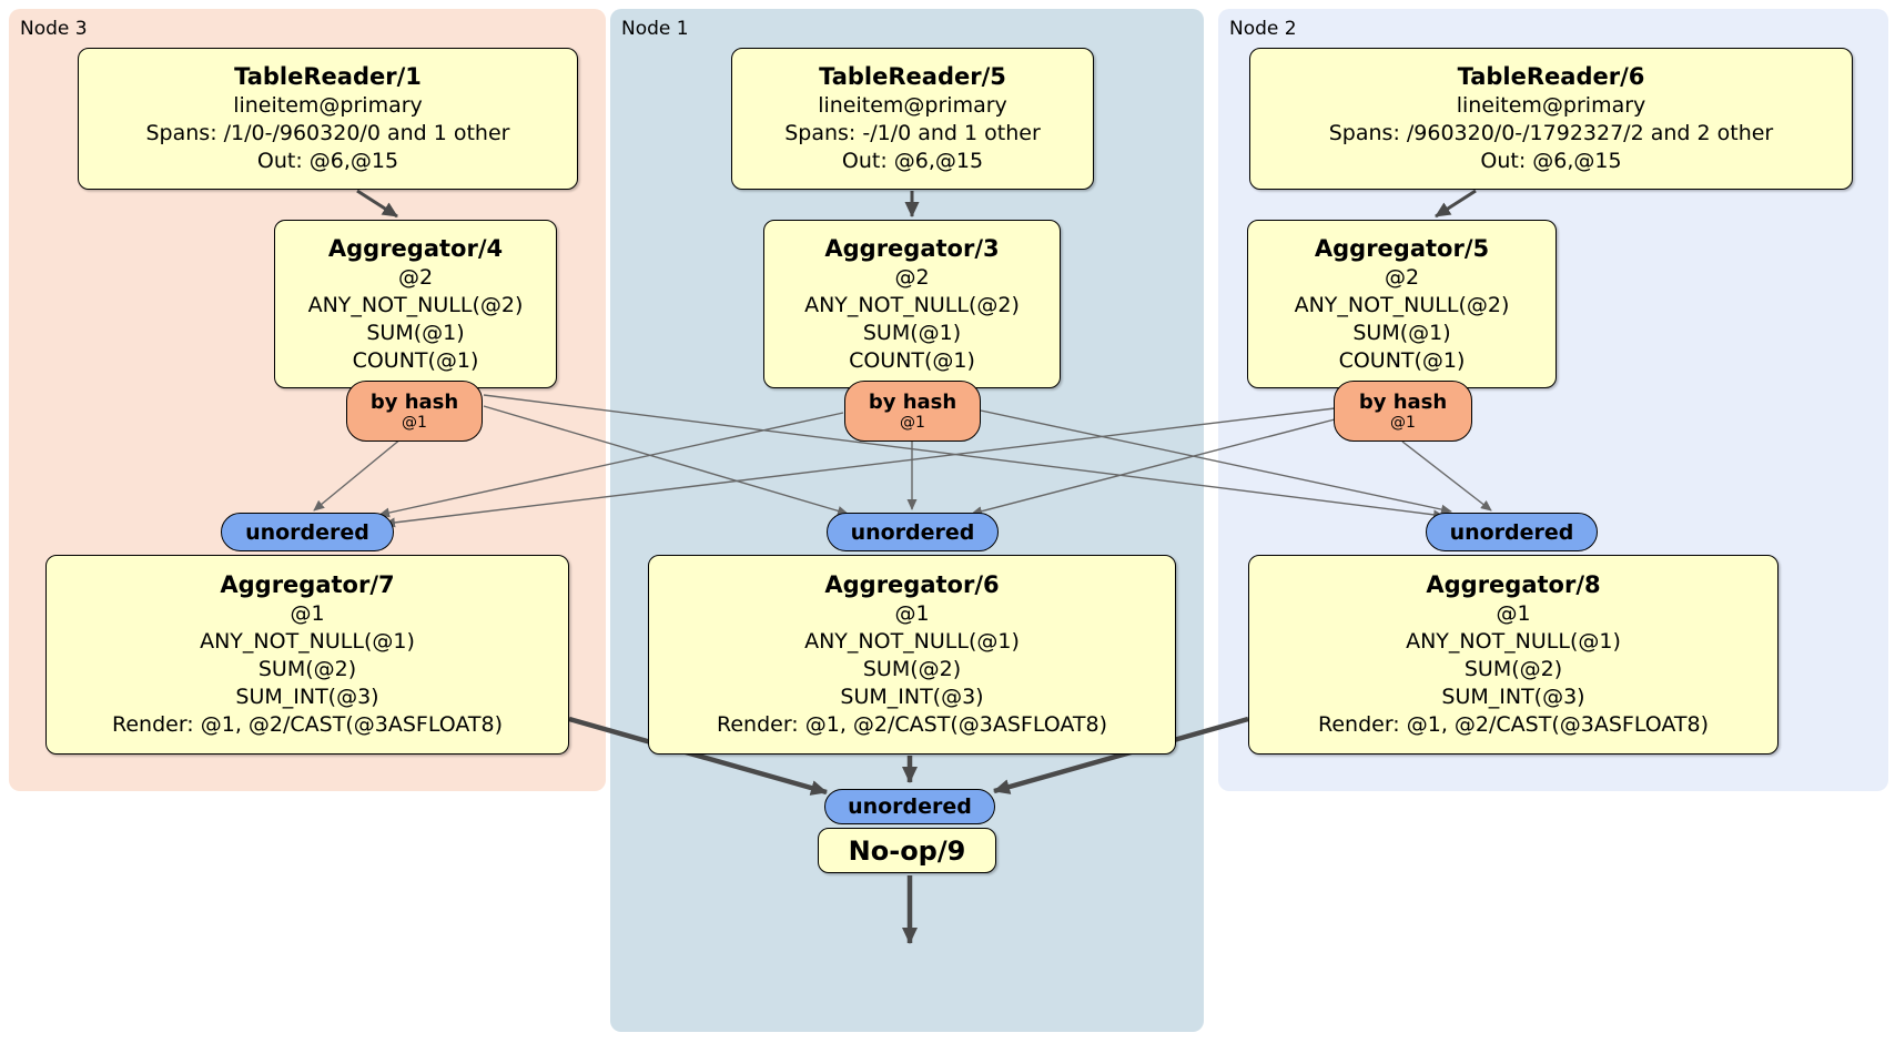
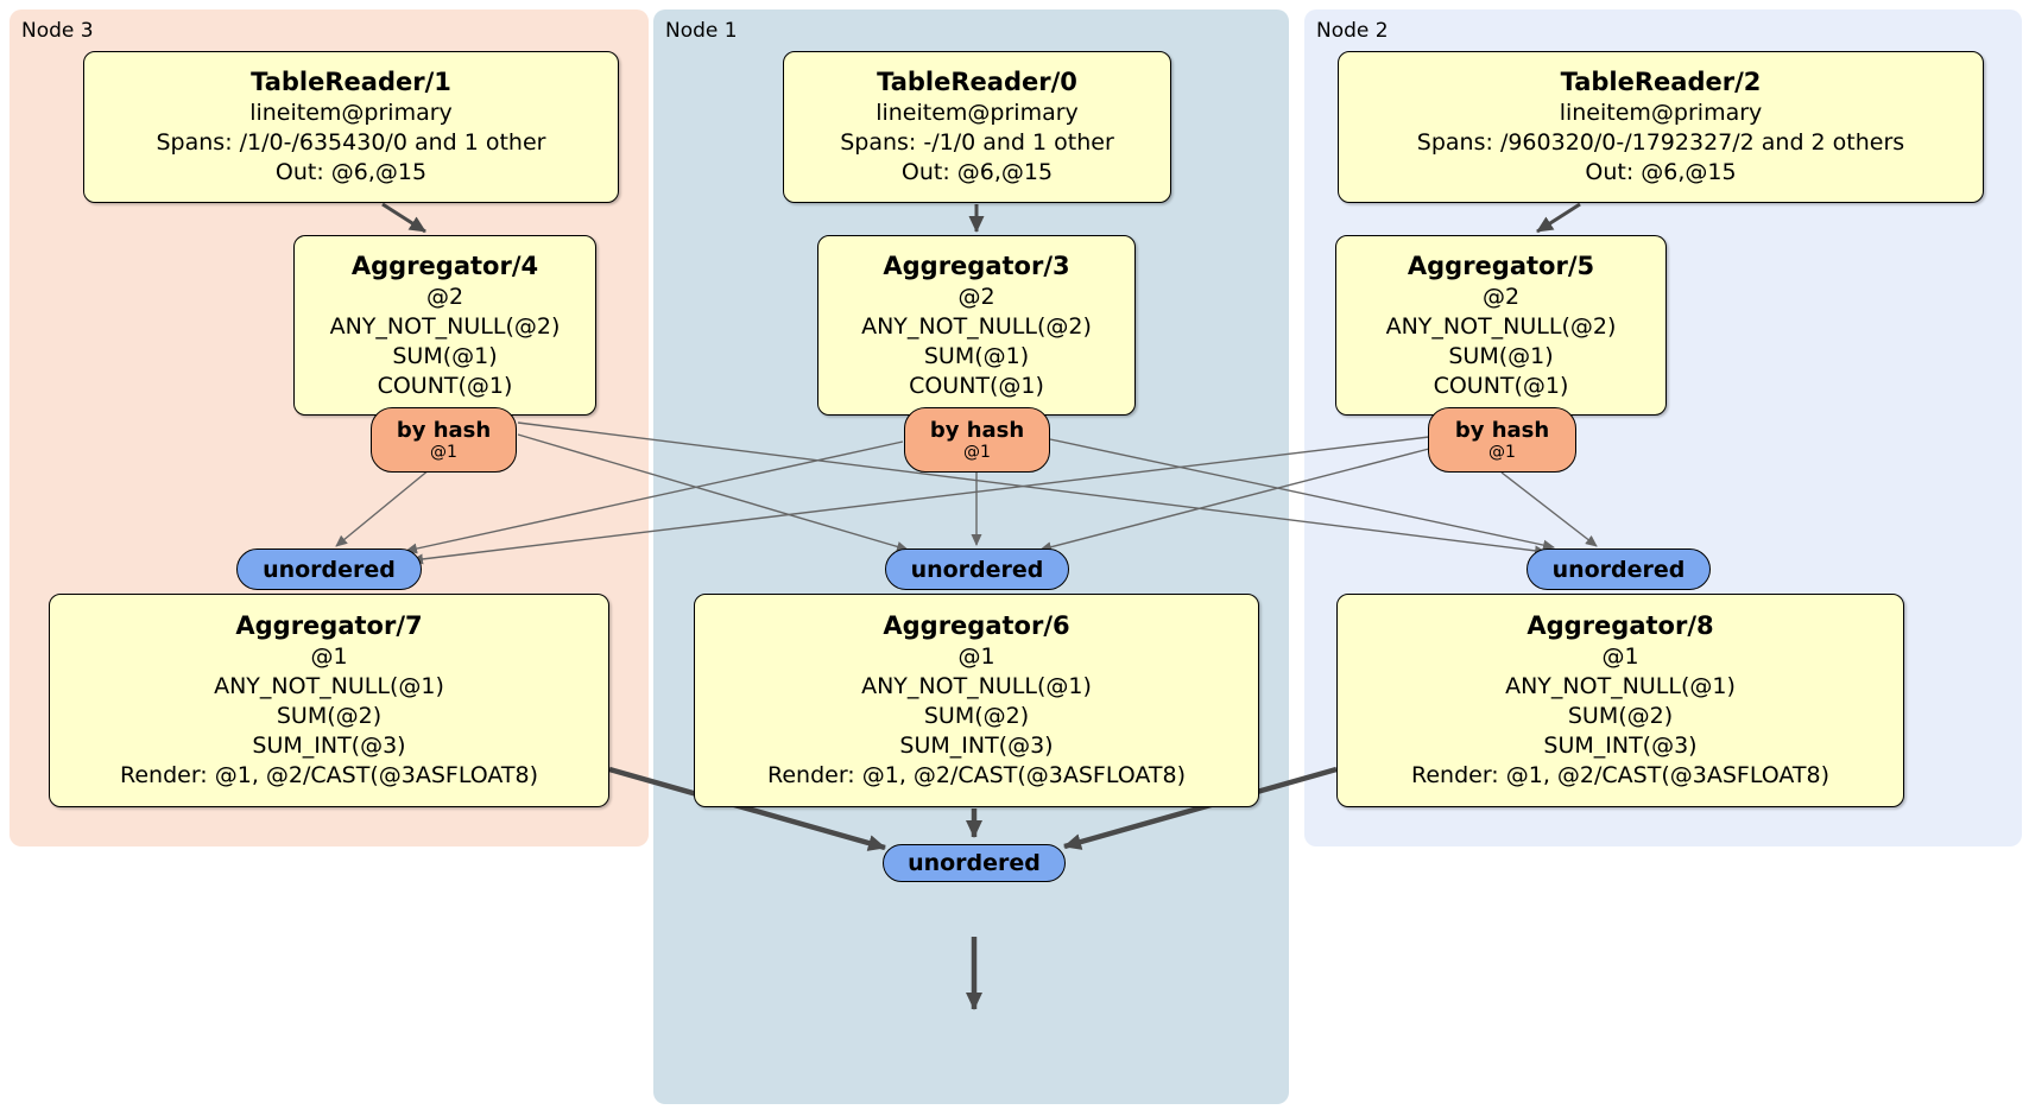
  Node 3
  Node 1
  Node 2
  TableReader/1
  lineitem@primary
- Spans: /1/0-/960320/0 and 1 other
+ Spans: /1/0-/635430/0 and 1 other
  Out: @6,@15
  Aggregator/4
  @2
  ANY_NOT_NULL(@2)
  SUM(@1)
  COUNT(@1)
  by hash
  @1
  unordered
  Aggregator/7
  @1
  ANY_NOT_NULL(@1)
  SUM(@2)
  SUM_INT(@3)
  Render: @1, @2/CAST(@3ASFLOAT8)
- TableReader/5
+ TableReader/0
  lineitem@primary
  Spans: -/1/0 and 1 other
  Out: @6,@15
  Aggregator/3
  @2
  ANY_NOT_NULL(@2)
  SUM(@1)
  COUNT(@1)
  by hash
  @1
  unordered
  Aggregator/6
  @1
  ANY_NOT_NULL(@1)
  SUM(@2)
  SUM_INT(@3)
  Render: @1, @2/CAST(@3ASFLOAT8)
  unordered
- No-op/9
- TableReader/6
+ TableReader/2
  lineitem@primary
- Spans: /960320/0-/1792327/2 and 2 other
+ Spans: /960320/0-/1792327/2 and 2 others
  Out: @6,@15
  Aggregator/5
  @2
  ANY_NOT_NULL(@2)
  SUM(@1)
  COUNT(@1)
  by hash
  @1
  unordered
  Aggregator/8
  @1
  ANY_NOT_NULL(@1)
  SUM(@2)
  SUM_INT(@3)
  Render: @1, @2/CAST(@3ASFLOAT8)
